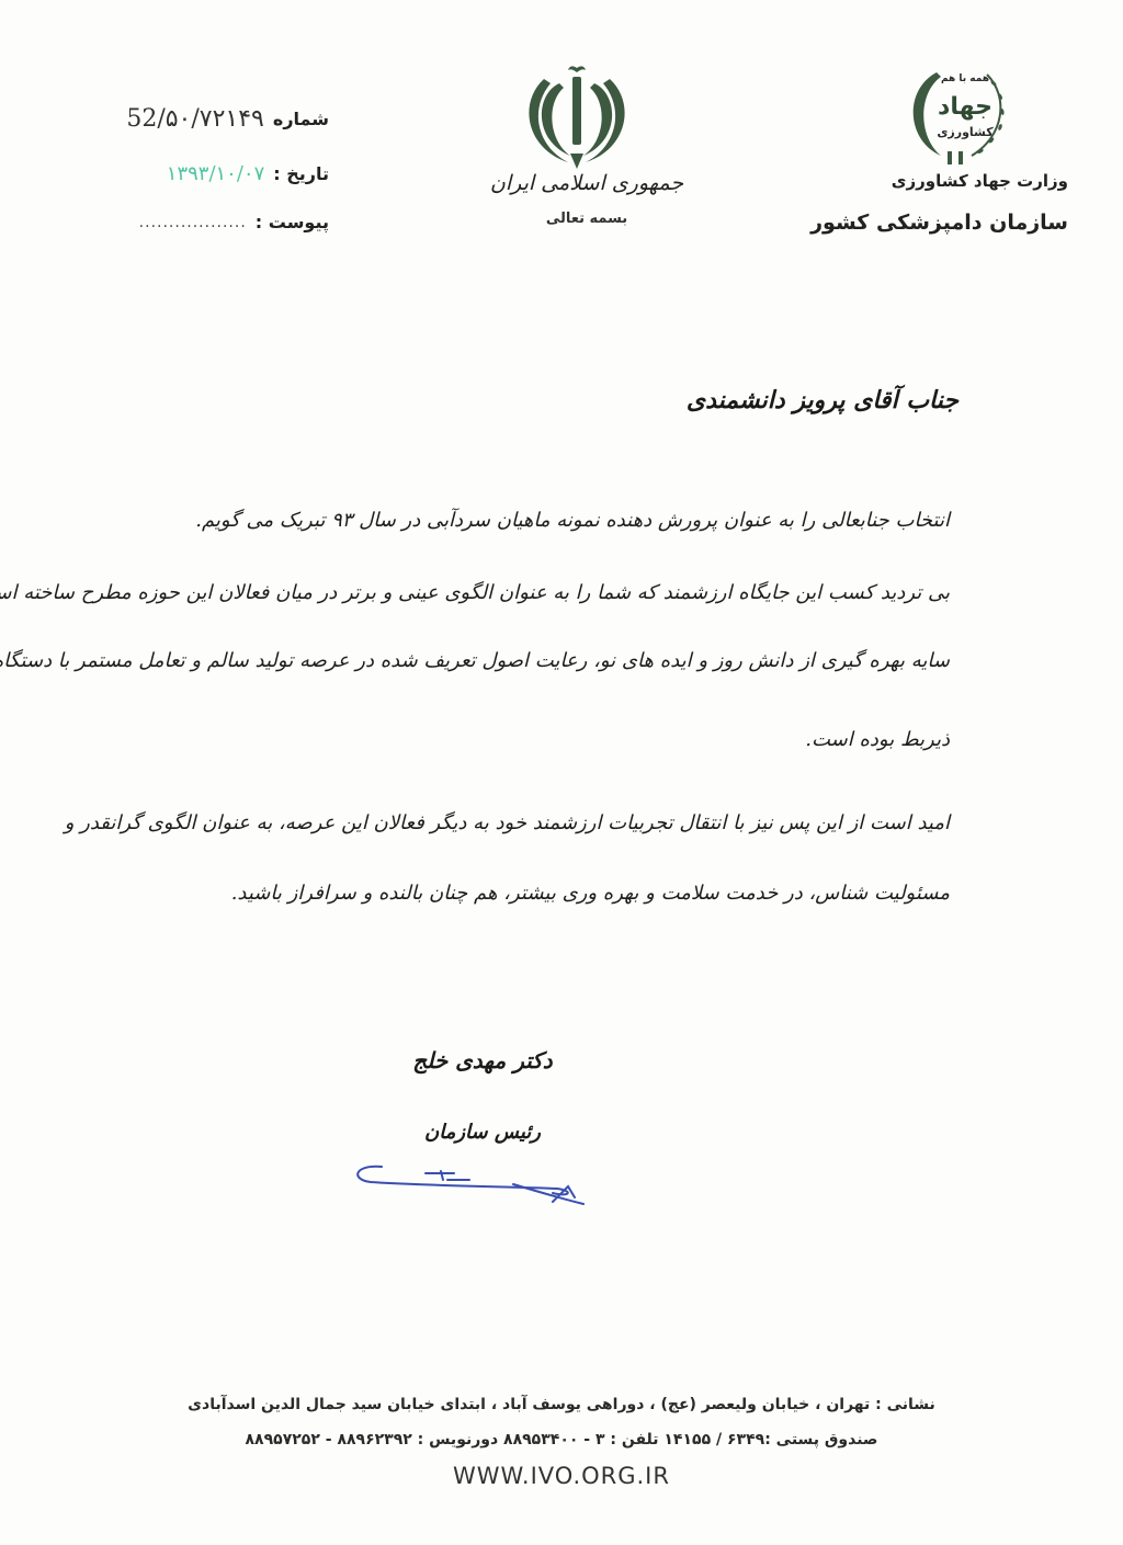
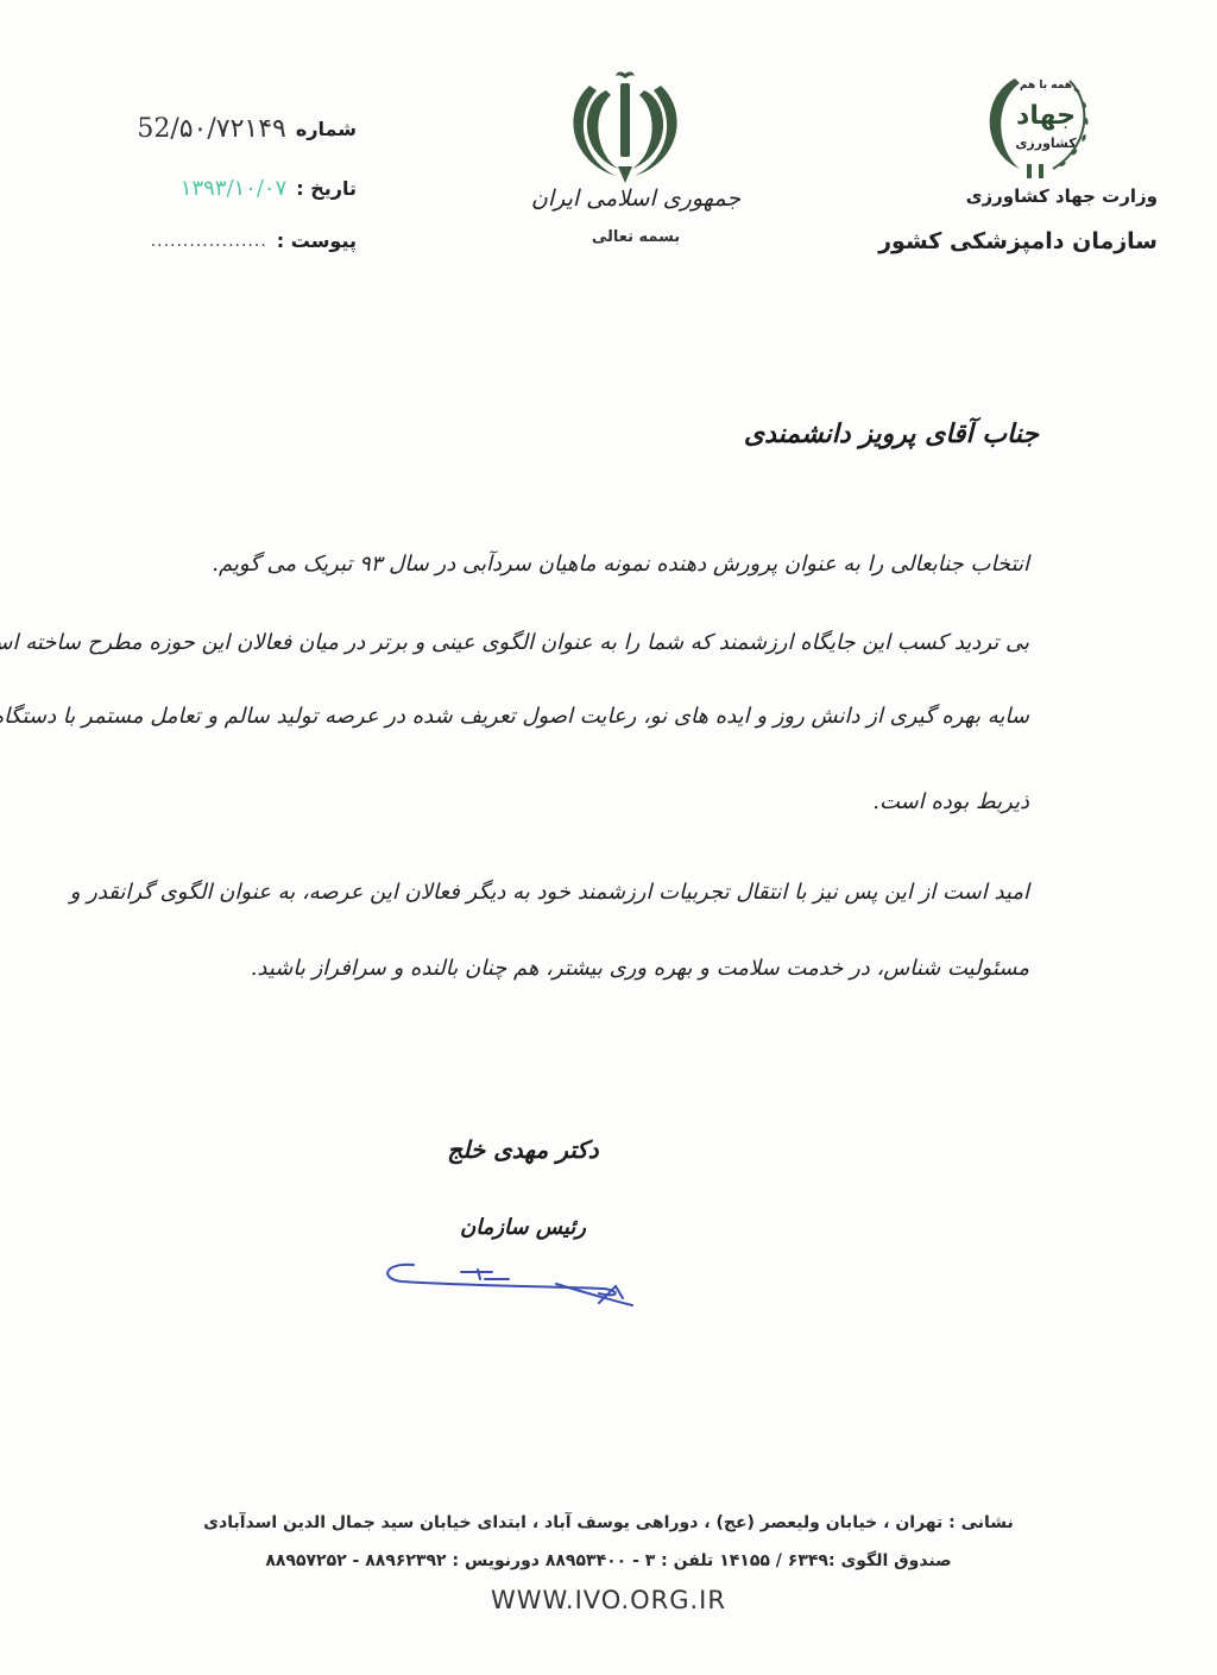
  شماره
  52/۵۰/۷۲۱۴۹
  تاریخ :
  ۱۳۹۳/۱۰/۰۷
  پیوست :
  ..................
  جمهوری اسلامی ایران
  بسمه تعالی
  همه با هم
  جهاد
  کشاورزی
  وزارت جهاد کشاورزی
  سازمان دامپزشکی کشور
  جناب آقای پرویز دانشمندی
  انتخاب جنابعالی را به عنوان پرورش دهنده نمونه ماهیان سردآبی در سال ۹۳ تبریک می گویم.
  بی تردید کسب این جایگاه ارزشمند که شما را به عنوان الگوی عینی و برتر در میان فعالان این حوزه مطرح ساخته اس
  سایه بهره گیری از دانش روز و ایده های نو، رعایت اصول تعریف شده در عرصه تولید سالم و تعامل مستمر با دستگا
  ذیربط بوده است.
  امید است از این پس نیز با انتقال تجربیات ارزشمند خود به دیگر فعالان این عرصه، به عنوان الگوی گرانقدر و
  مسئولیت شناس، در خدمت سلامت و بهره وری بیشتر، هم چنان بالنده و سرافراز باشید.
  دکتر مهدی خلج
  رئیس سازمان
  نشانی : تهران ، خیابان ولیعصر (عج) ، دوراهی یوسف آباد ، ابتدای خیابان سید جمال الدین اسدآبادی
- صندوق پستی :۶۳۴۹ / ۱۴۱۵۵ تلفن : ۳ - ۸۸۹۵۳۴۰۰ دورنویس : ۸۸۹۶۲۳۹۲ - ۸۸۹۵۷۲۵۲
+ صندوق الگوی :۶۳۴۹ / ۱۴۱۵۵ تلفن : ۳ - ۸۸۹۵۳۴۰۰ دورنویس : ۸۸۹۶۲۳۹۲ - ۸۸۹۵۷۲۵۲
  WWW.IVO.ORG.IR
